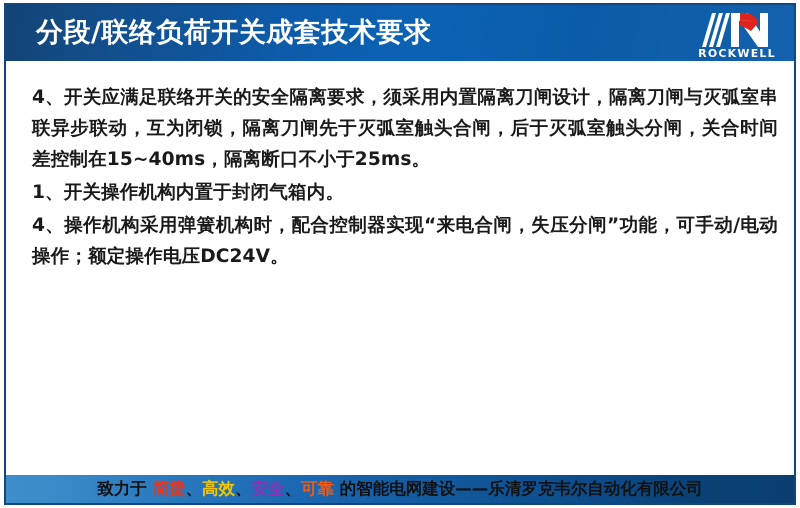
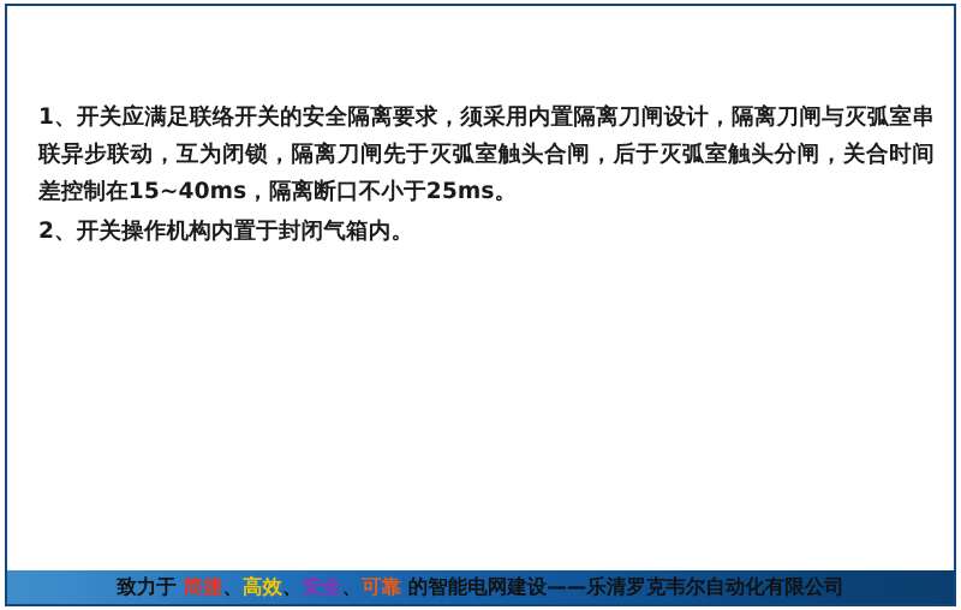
- 分段/联络负荷开关成套技术要求
- ROCKWELL
- 4、开关应满足联络开关的安全隔离要求，须采用内置隔离刀闸设计，隔离刀闸与灭弧室串联异步联动，互为闭锁，隔离刀闸先于灭弧室触头合闸，后于灭弧室触头分闸，关合时间差控制在15~40ms，隔离断口不小于25ms。
+ 1、开关应满足联络开关的安全隔离要求，须采用内置隔离刀闸设计，隔离刀闸与灭弧室串联异步联动，互为闭锁，隔离刀闸先于灭弧室触头合闸，后于灭弧室触头分闸，关合时间差控制在15~40ms，隔离断口不小于25ms。
- 1、开关操作机构内置于封闭气箱内。
+ 2、开关操作机构内置于封闭气箱内。
- 4、操作机构采用弹簧机构时，配合控制器实现“来电合闸，失压分闸”功能，可手动/电动操作；额定操作电压DC24V。
  致力于 简捷、高效、安全、可靠 的智能电网建设——乐清罗克韦尔自动化有限公司
